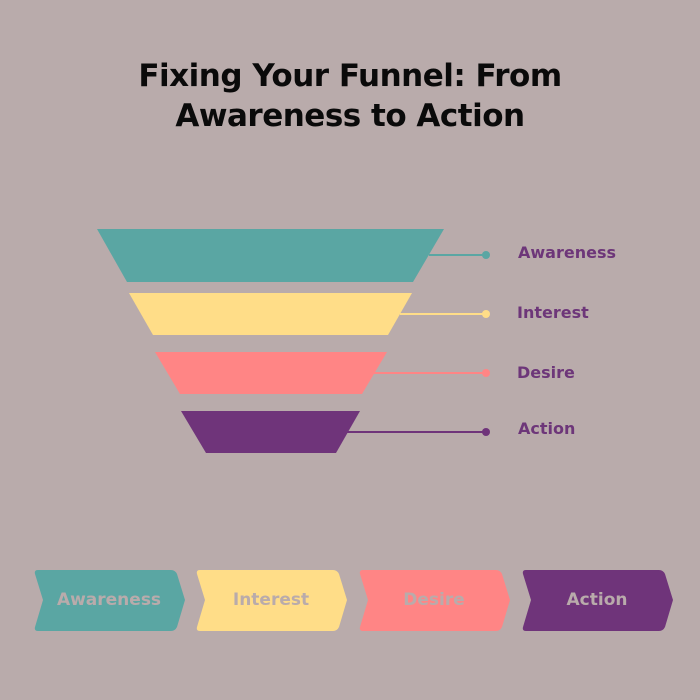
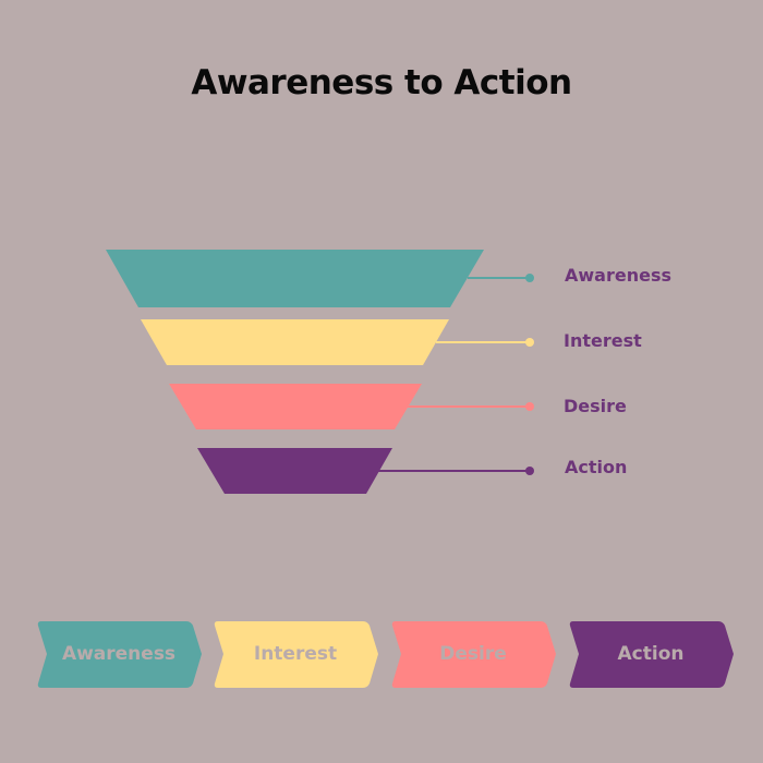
- Fixing Your Funnel: From
  Awareness to Action
  Awareness
  Interest
  Desire
  Action
  Awareness
  Interest
  Desire
  Action
